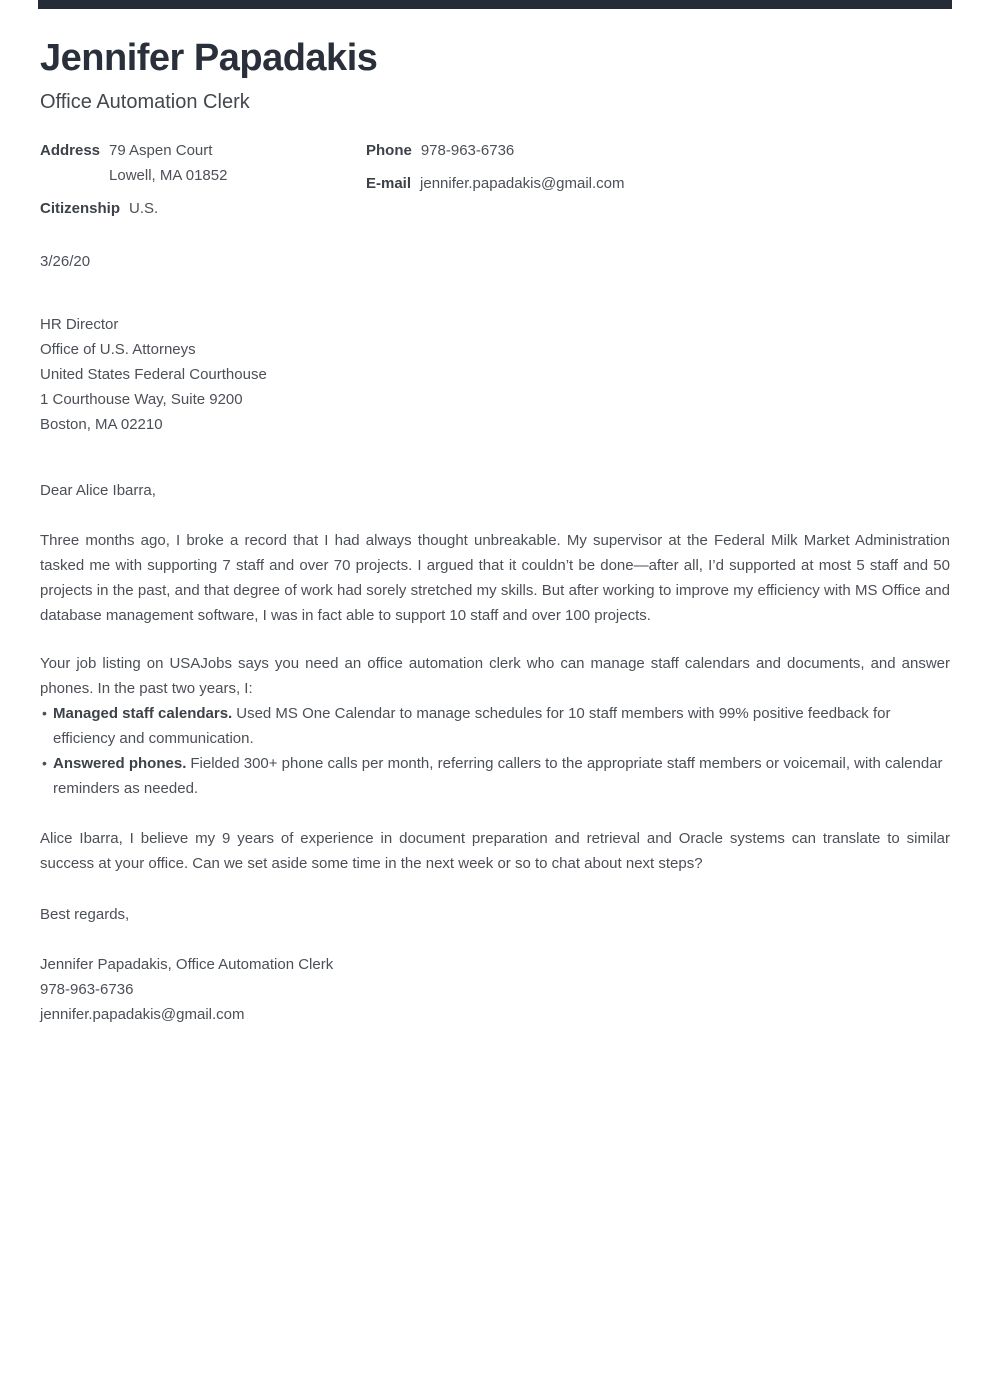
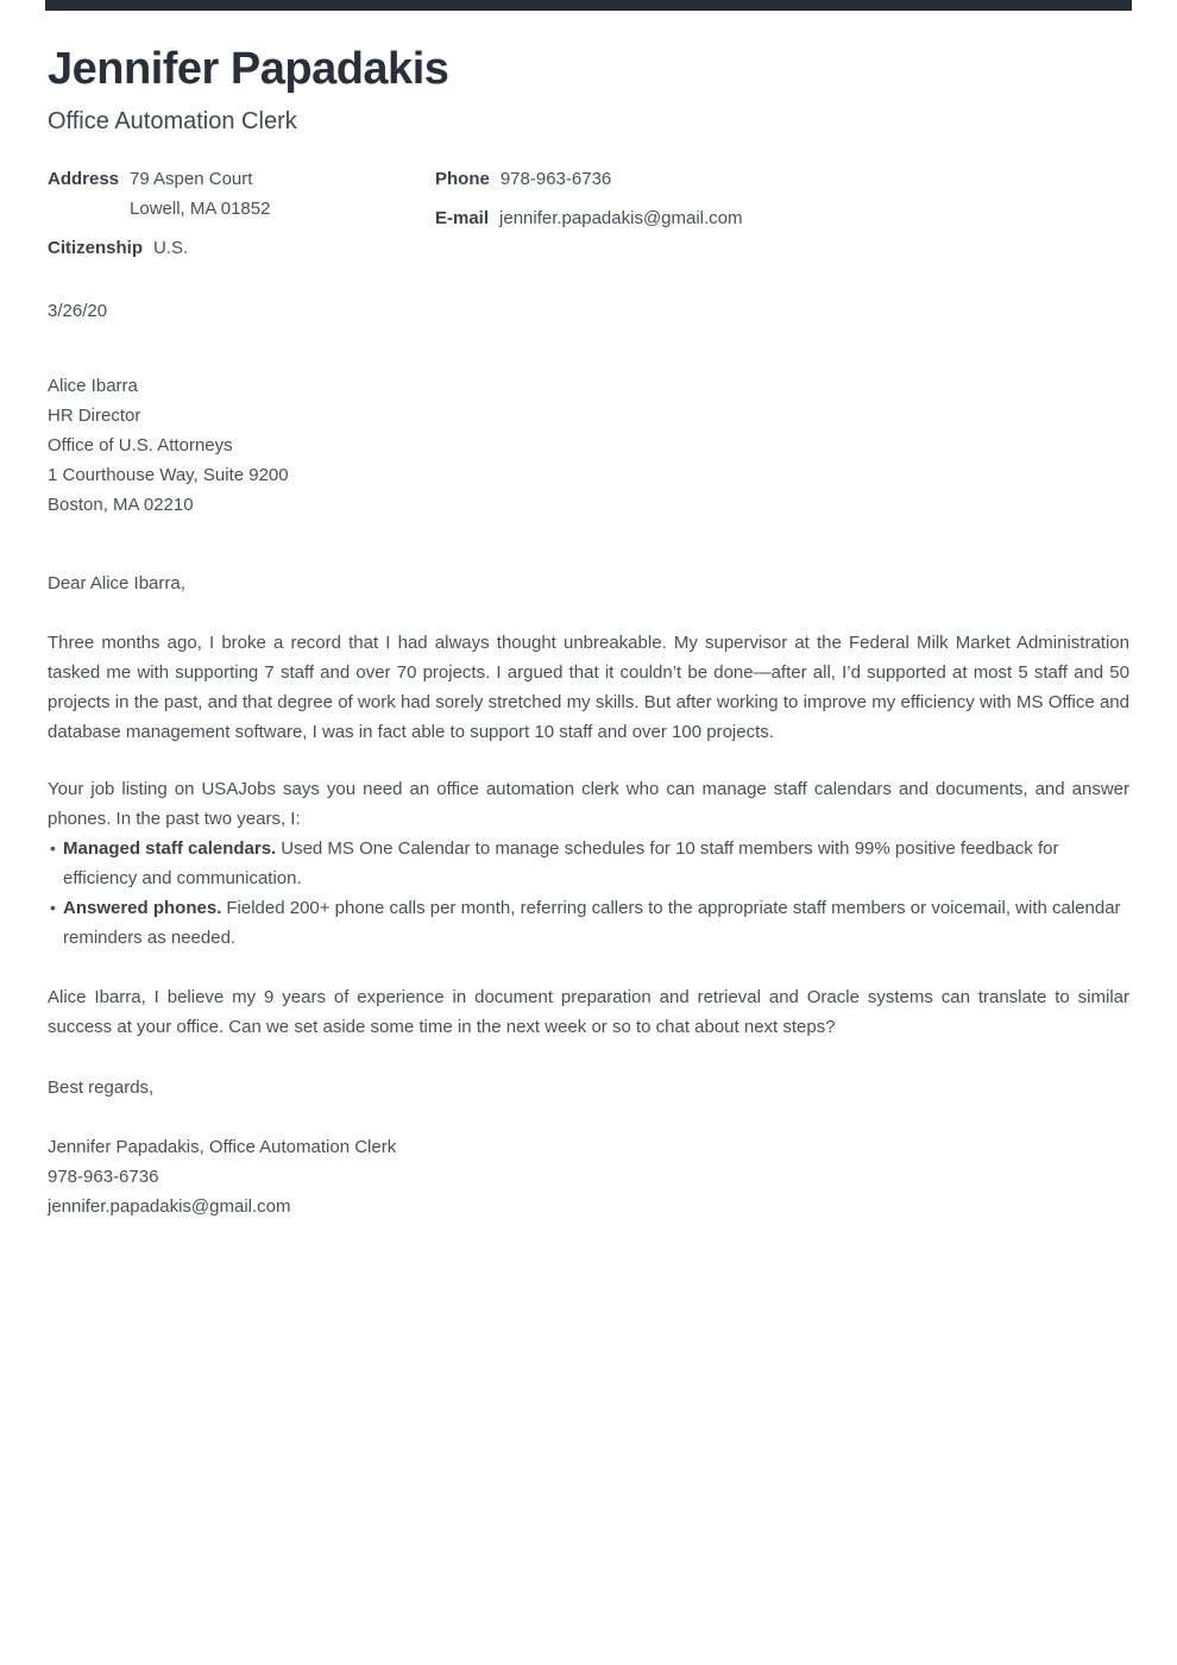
  Jennifer Papadakis
  Office Automation Clerk
  Address
  79 Aspen Court
  Lowell, MA 01852
  Citizenship
  U.S.
  Phone
  978-963-6736
  E-mail
  jennifer.papadakis@gmail.com
  3/26/20
+ Alice Ibarra
  HR Director
  Office of U.S. Attorneys
- United States Federal Courthouse
  1 Courthouse Way, Suite 9200
  Boston, MA 02210
  Dear Alice Ibarra,
  Three months ago, I broke a record that I had always thought unbreakable. My supervisor at the Federal Milk Market Administration tasked me with supporting 7 staff and over 70 projects. I argued that it couldn’t be done—after all, I’d supported at most 5 staff and 50 projects in the past, and that degree of work had sorely stretched my skills. But after working to improve my efficiency with MS Office and database management software, I was in fact able to support 10 staff and over 100 projects.
  Your job listing on USAJobs says you need an office automation clerk who can manage staff calendars and documents, and answer phones. In the past two years, I:
  Managed staff calendars. Used MS One Calendar to manage schedules for 10 staff members with 99% positive feedback for efficiency and communication.
- Answered phones. Fielded 300+ phone calls per month, referring callers to the appropriate staff members or voicemail, with calendar reminders as needed.
+ Answered phones. Fielded 200+ phone calls per month, referring callers to the appropriate staff members or voicemail, with calendar reminders as needed.
  Alice Ibarra, I believe my 9 years of experience in document preparation and retrieval and Oracle systems can translate to similar success at your office. Can we set aside some time in the next week or so to chat about next steps?
  Best regards,
  Jennifer Papadakis, Office Automation Clerk
  978-963-6736
  jennifer.papadakis@gmail.com
